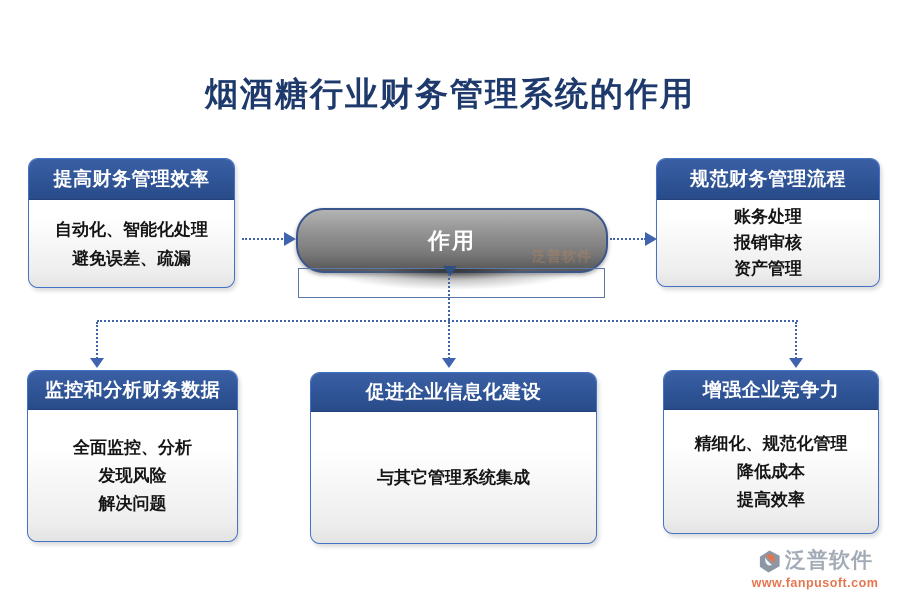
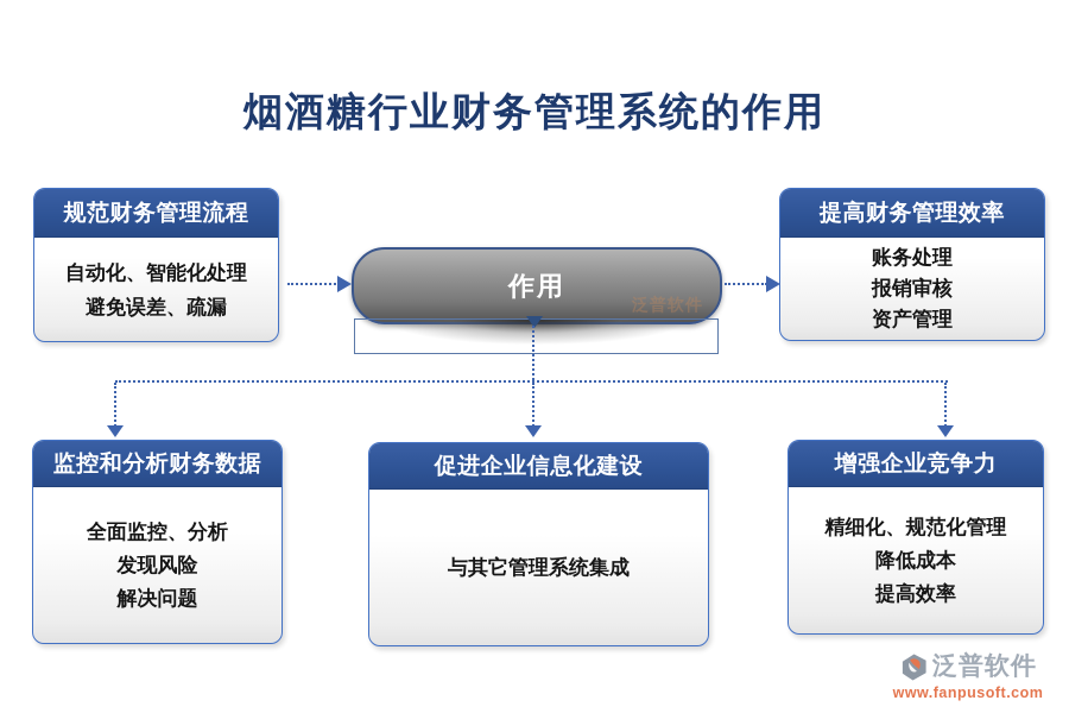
  烟酒糖行业财务管理系统的作用
- 提高财务管理效率
+ 规范财务管理流程
  自动化、智能化处理
  避免误差、疏漏
- 规范财务管理流程
+ 提高财务管理效率
  账务处理
  报销审核
  资产管理
  作用
  泛普软件
  监控和分析财务数据
  全面监控、分析
  发现风险
  解决问题
  促进企业信息化建设
  与其它管理系统集成
  增强企业竞争力
  精细化、规范化管理
  降低成本
  提高效率
  泛普软件
  www.fanpusoft.com
